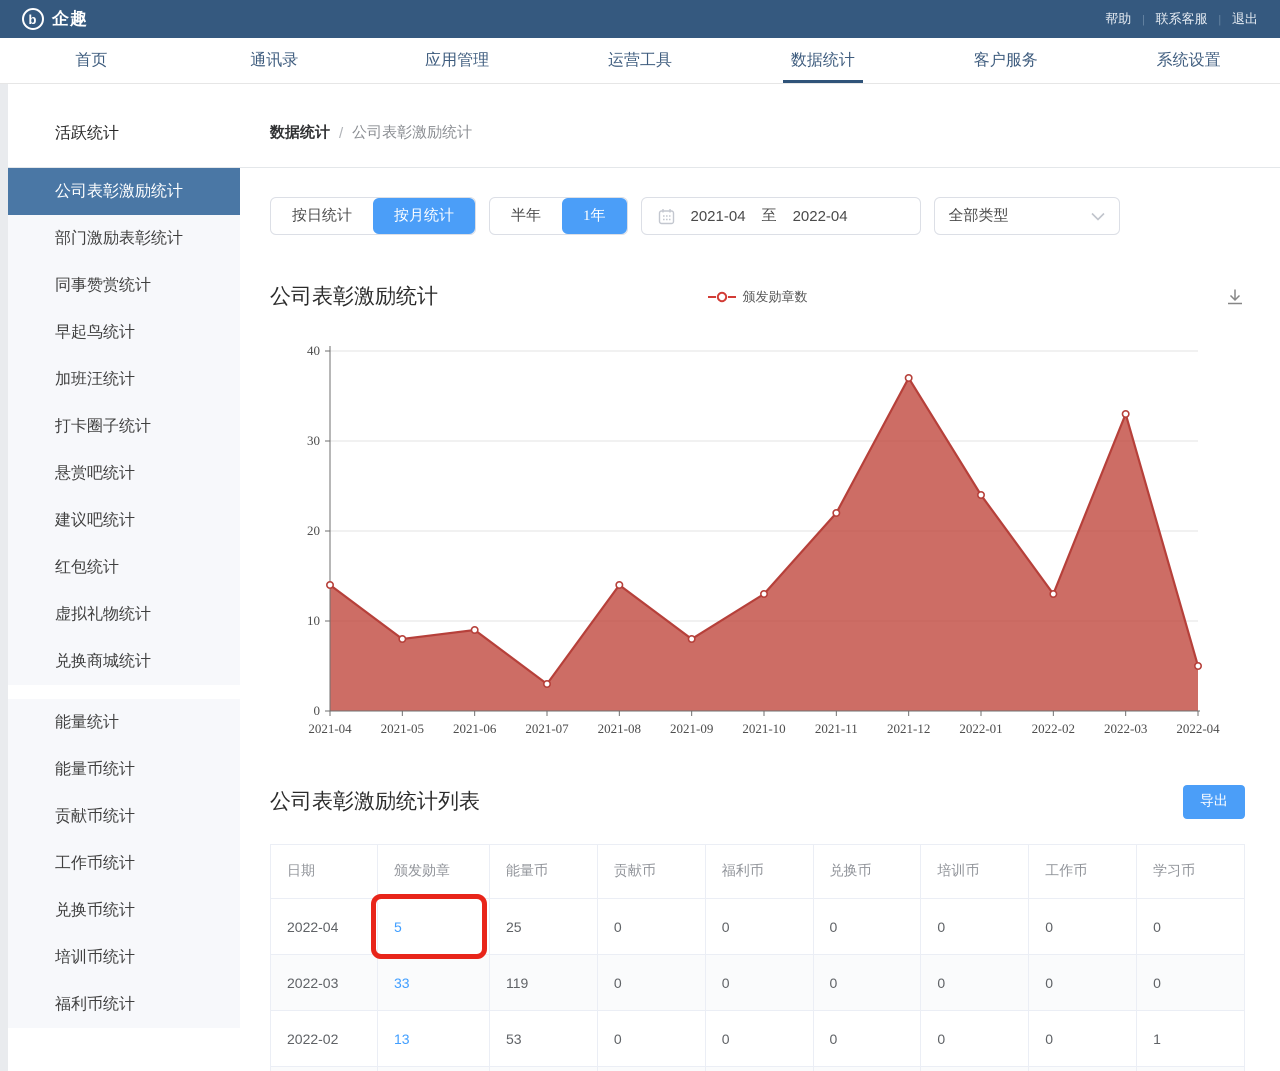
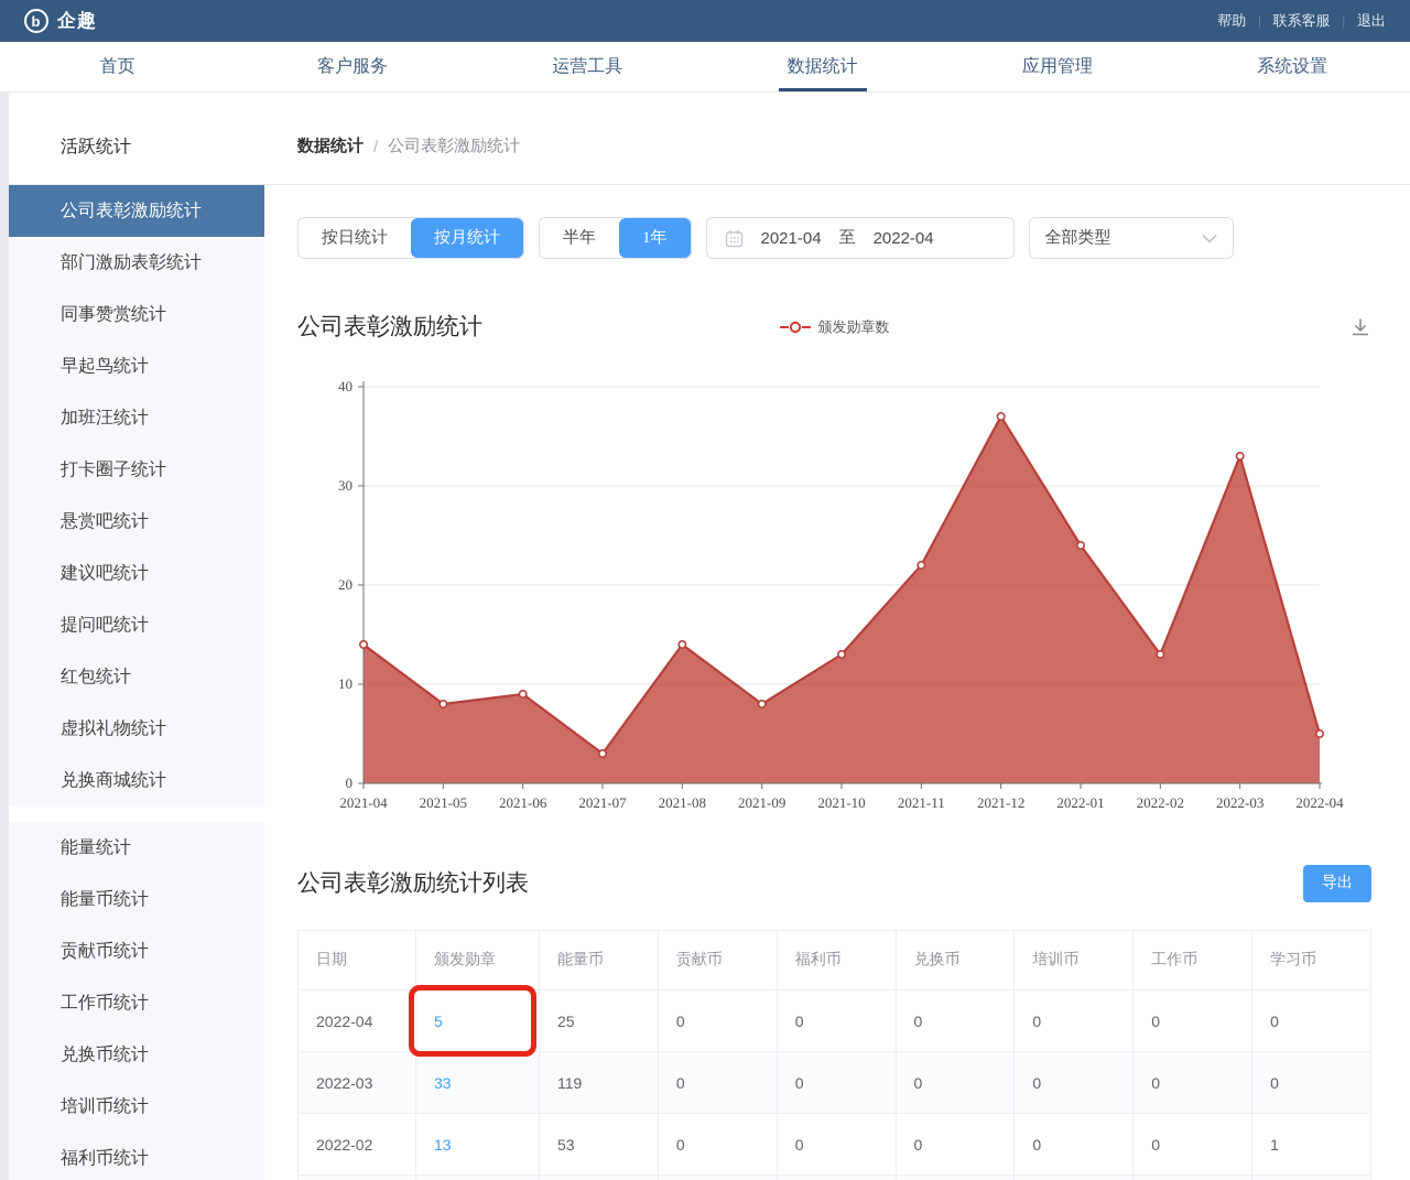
  b
  企趣
  帮助
  |
  联系客服
  |
  退出
  首页
- 通讯录
- 应用管理
+ 客户服务
  运营工具
  数据统计
- 客户服务
+ 应用管理
  系统设置
  活跃统计
  公司表彰激励统计
  部门激励表彰统计
  同事赞赏统计
  早起鸟统计
  加班汪统计
  打卡圈子统计
  悬赏吧统计
  建议吧统计
+ 提问吧统计
  红包统计
  虚拟礼物统计
  兑换商城统计
  能量统计
  能量币统计
  贡献币统计
  工作币统计
  兑换币统计
  培训币统计
  福利币统计
  数据统计
  /
  公司表彰激励统计
  按日统计
  按月统计
  半年
  1年
  2021-04
  至
  2022-04
  全部类型
  公司表彰激励统计
  颁发勋章数
  0
  10
  20
  30
  40
  2021-04
  2021-05
  2021-06
  2021-07
  2021-08
  2021-09
  2021-10
  2021-11
  2021-12
  2022-01
  2022-02
  2022-03
  2022-04
  公司表彰激励统计列表
  导出
  日期	颁发勋章	能量币	贡献币	福利币	兑换币	培训币	工作币	学习币
  2022-04	5	25	0	0	0	0	0	0
  2022-03	33	119	0	0	0	0	0	0
  2022-02	13	53	0	0	0	0	0	1
